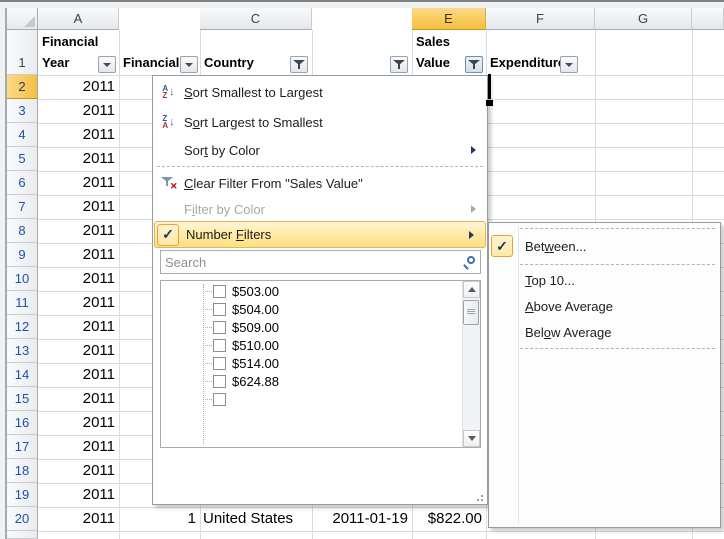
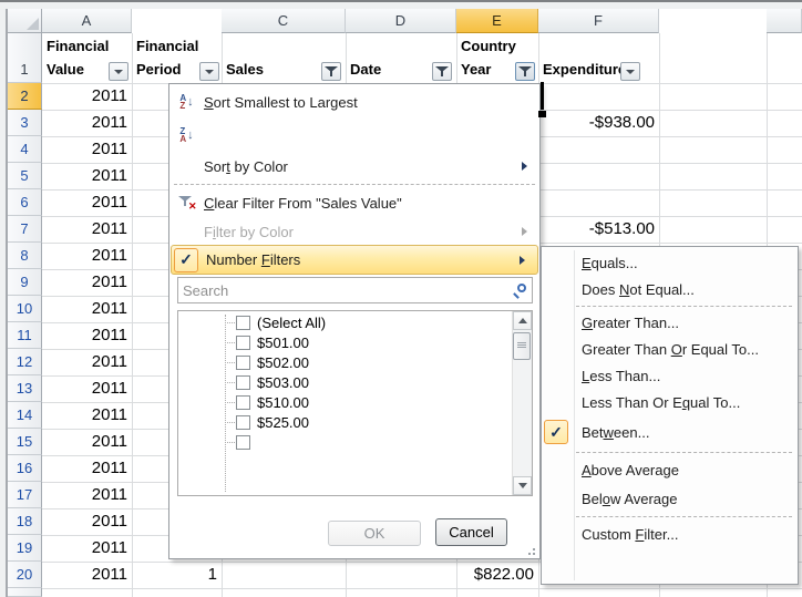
  A
  C
+ D
  E
  F
- G
  1
  2
  3
  4
  5
  6
  7
  8
  9
  10
  11
  12
  13
  14
  15
  16
  17
  18
  19
  20
  Financial
- Year
+ Value
  Financial
+ Period
- Country
+ Sales
+ Date
- Sales
+ Country
- Value
+ Year
  Expenditur
  2011
  2011
  2011
  2011
  2011
  2011
  2011
  2011
  2011
  2011
  2011
  2011
  2011
  2011
  2011
  2011
  2011
  2011
  2011
+ -$938.00
+ -$513.00
  1
- United States
- 2011-01-19
  $822.00
  A
  Z
  ↓
  Sort Smallest to Largest
  Z
  A
  ↓
- Sort Largest to Smallest
  Sort by Color
  ✕
  Clear Filter From "Sales Value"
  Filter by Color
  Number Filters
  ✓
  Search
+ (Select All)
+ $501.00
+ $502.00
  $503.00
- $504.00
- $509.00
  $510.00
- $514.00
- $624.88
+ $525.00
+ OK
+ Cancel
+ Equals...
+ Does Not Equal...
+ Greater Than...
+ Greater Than Or Equal To...
+ Less Than...
+ Less Than Or Equal To...
  Between...
  ✓
- Top 10...
  Above Average
  Below Average
+ Custom Filter...
